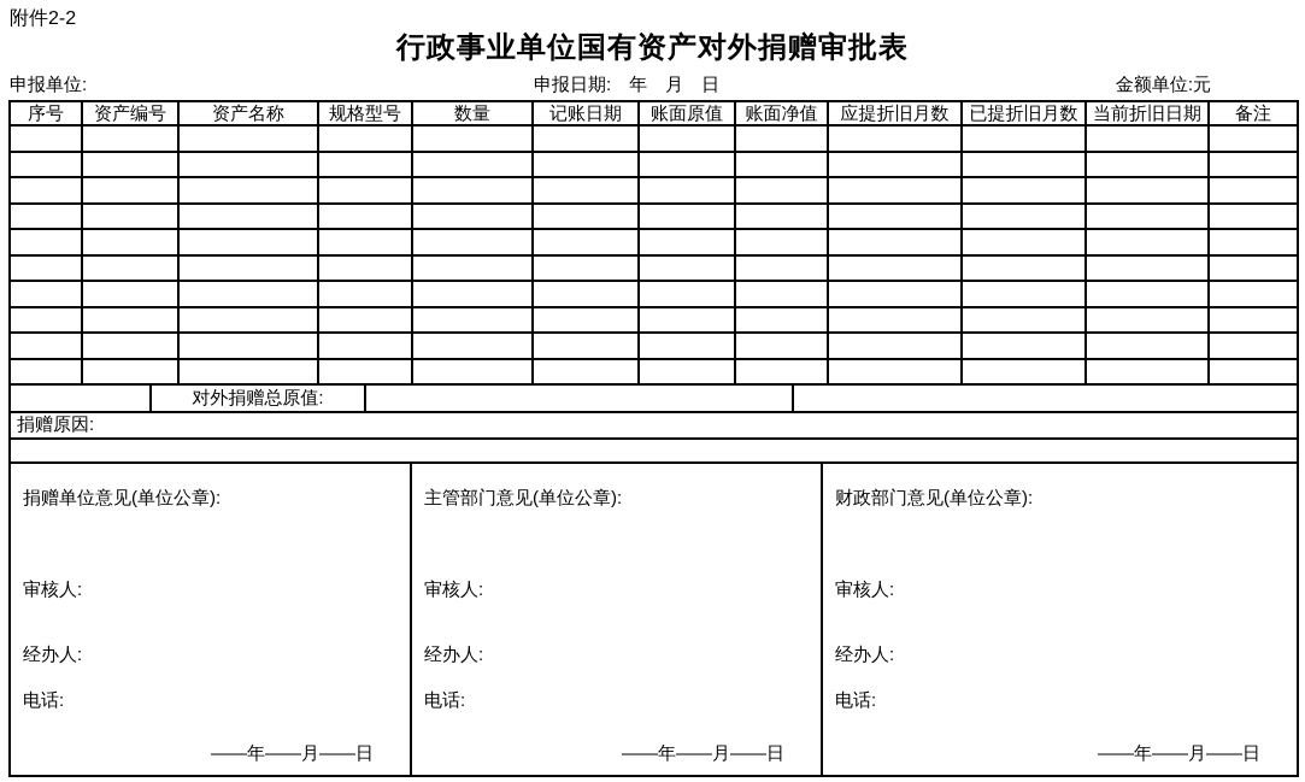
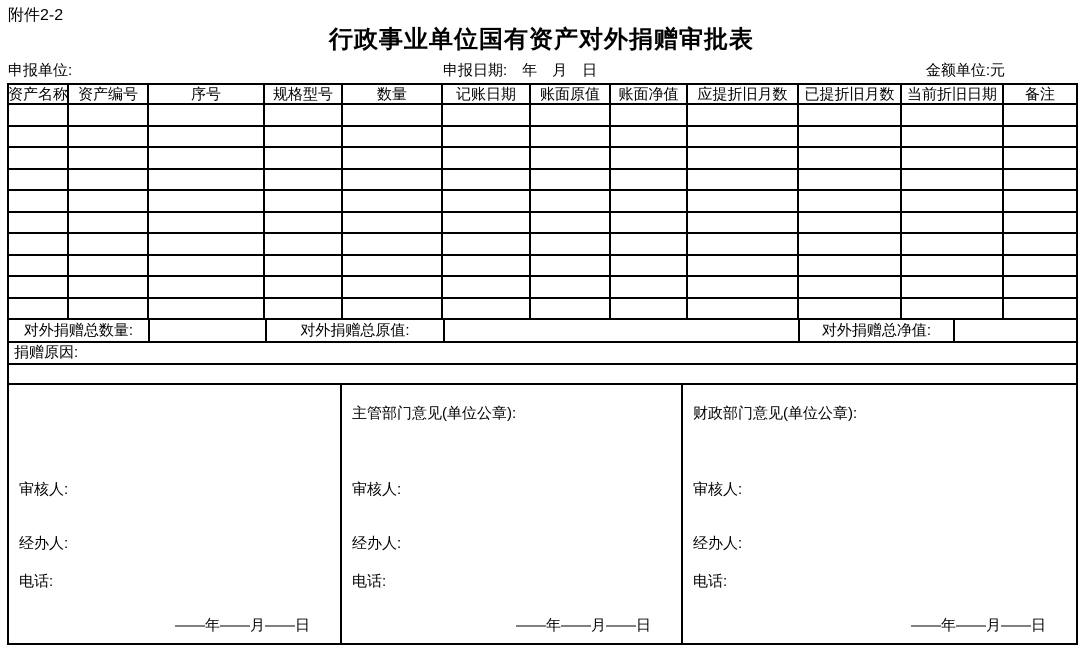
  附件2-2
  行政事业单位国有资产对外捐赠审批表
  申报单位:
  申报日期:
  年
  月
  日
  金额单位:元
- 序号
+ 资产名称
  资产编号
- 资产名称
+ 序号
  规格型号
  数量
  记账日期
  账面原值
  账面净值
  应提折旧月数
  已提折旧月数
  当前折旧日期
  备注
+ 对外捐赠总数量:
  对外捐赠总原值:
+ 对外捐赠总净值:
  捐赠原因:
- 捐赠单位意见(单位公章):
  审核人:
  经办人:
  电话:
  ——年——月——日
  主管部门意见(单位公章):
  审核人:
  经办人:
  电话:
  ——年——月——日
  财政部门意见(单位公章):
  审核人:
  经办人:
  电话:
  ——年——月——日
